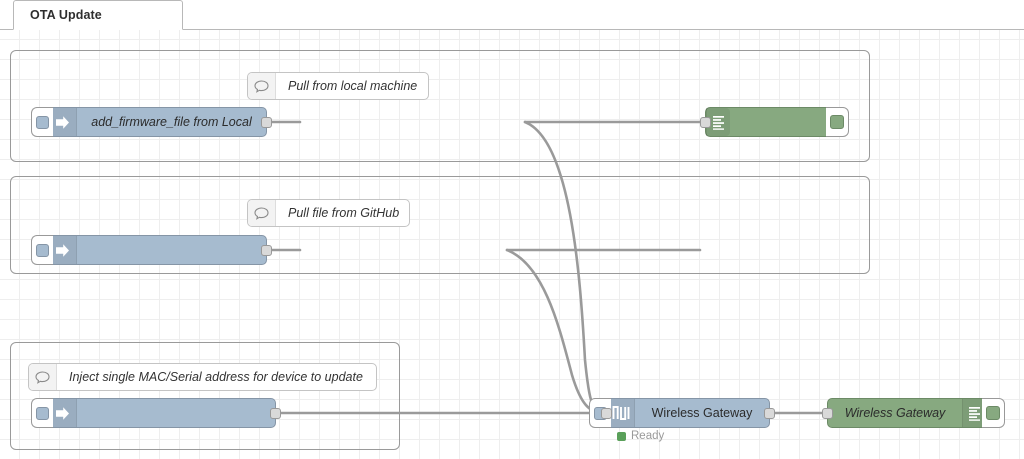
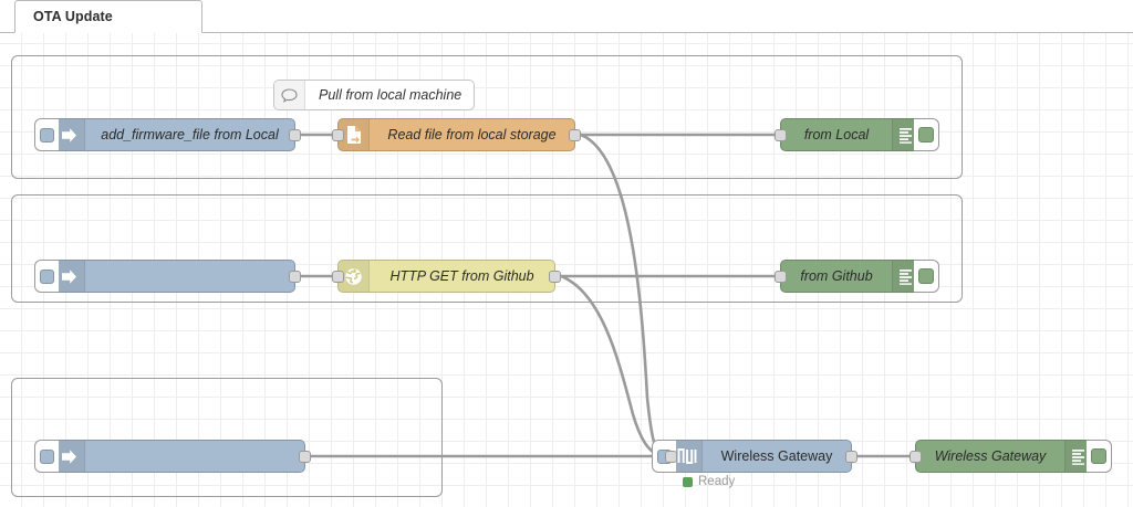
  OTA Update
  Pull from local machine
- Pull file from GitHub
- Inject single MAC/Serial address for device to update
  add_firmware_file from Local
+ Read file from local storage
+ from Local
+ HTTP GET from Github
+ from Github
  Wireless Gateway
  Ready
  Wireless Gateway
